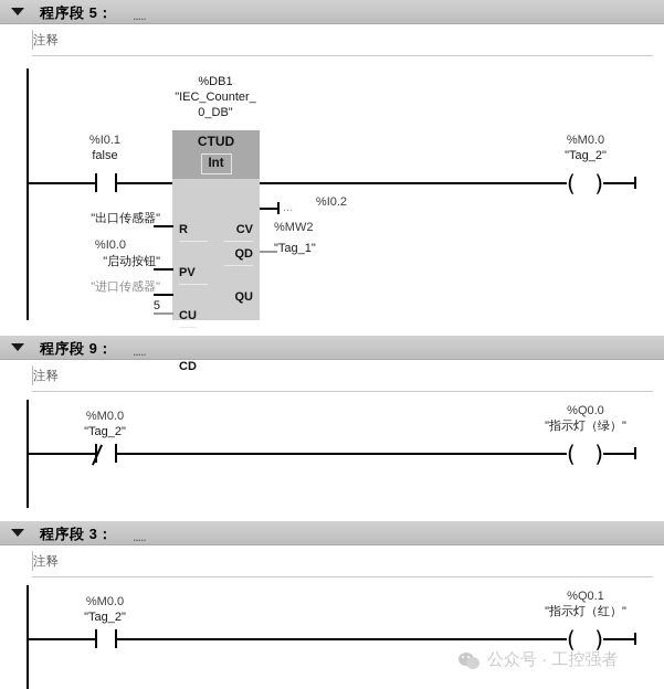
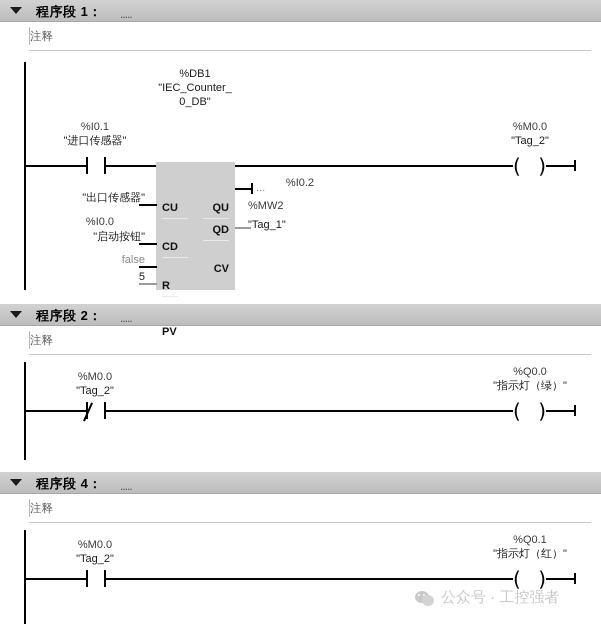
- 程序段 5：
+ 程序段 1：
  .....
  注释
  %DB1
  "IEC_Counter_
  0_DB"
  %I0.1
- false
+ "进口传感器"
- CTUD
- Int
- R
+ CU
- PV
+ CD
- CU
+ R
- CD
+ PV
- CV
+ QU
  QD
- QU
+ CV
  %I0.2
  "出口传感器"
  %I0.0
  "启动按钮"
- "进口传感器"
+ false
  5
  ...
  %MW2
  "Tag_1"
  %M0.0
  "Tag_2"
  (
  )
- 程序段 9：
+ 程序段 2：
  .....
  注释
  %M0.0
  "Tag_2"
  %Q0.0
  "指示灯（绿）"
  (
  )
- 程序段 3：
+ 程序段 4：
  .....
  注释
  %M0.0
  "Tag_2"
  %Q0.1
  "指示灯（红）"
  (
  )
  公众号 · 工控强者
